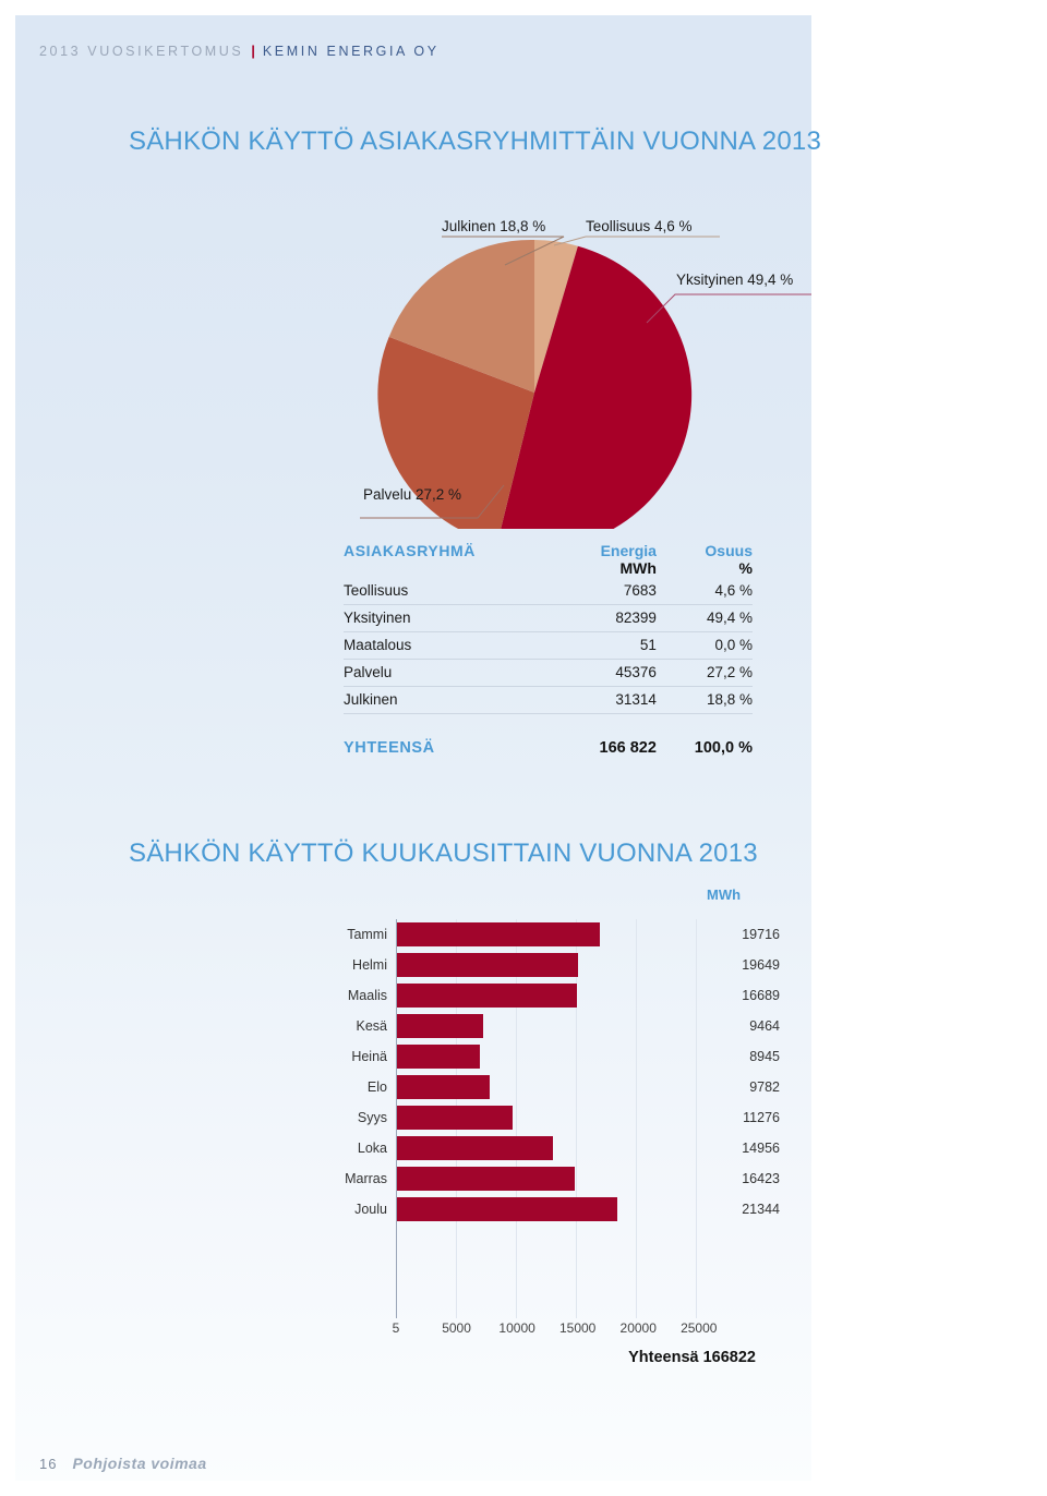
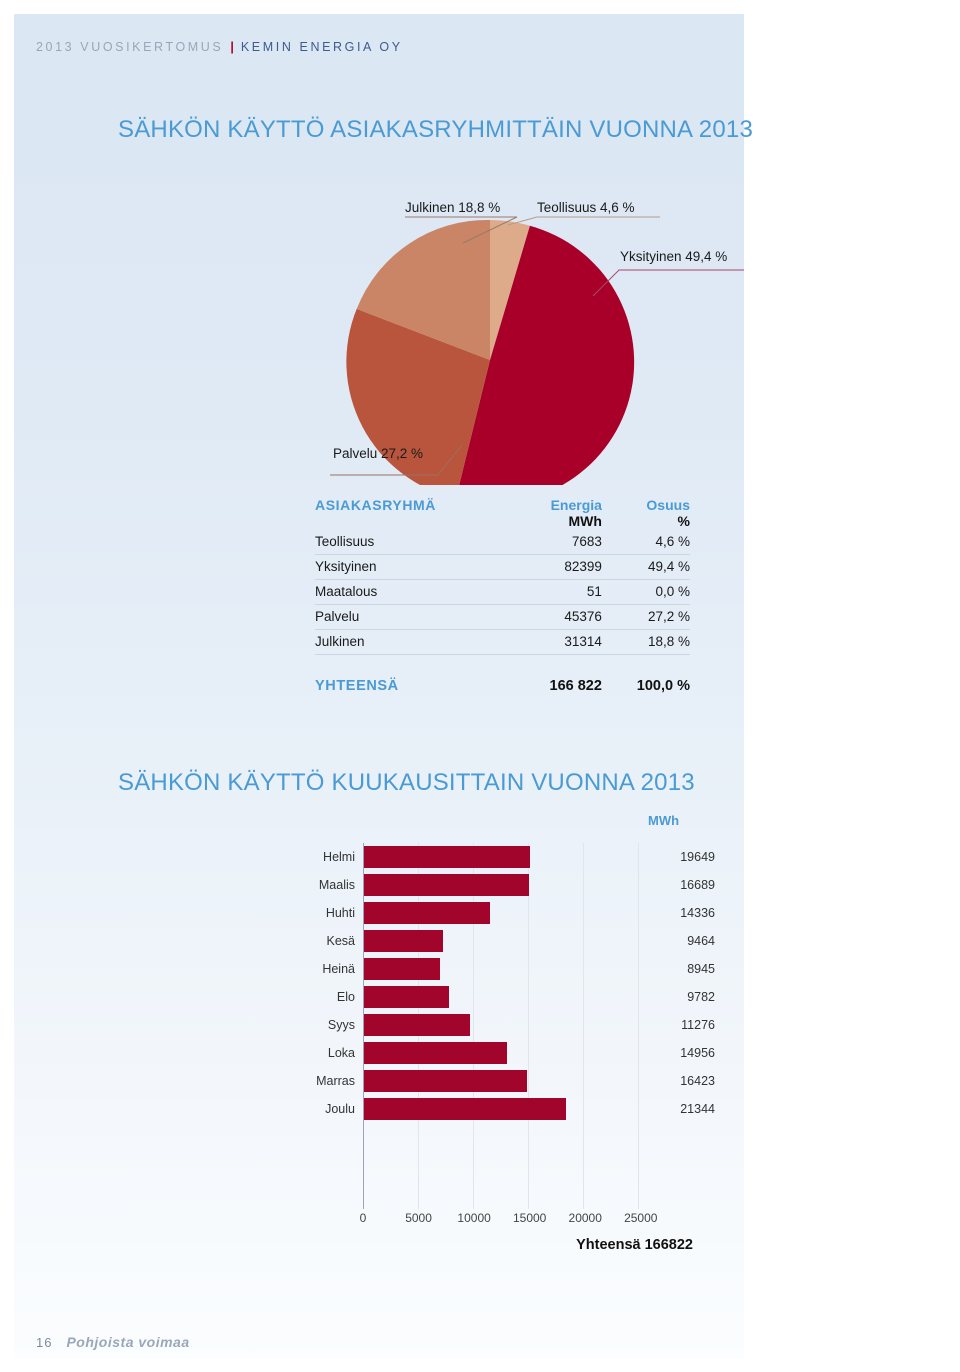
  2013 VUOSIKERTOMUS | KEMIN ENERGIA OY
  SÄHKÖN KÄYTTÖ ASIAKASRYHMITTÄIN VUONNA 2013
  Julkinen 18,8 %
  Teollisuus 4,6 %
  Yksityinen 49,4 %
  Palvelu 27,2 %
  ASIAKASRYHMÄ	Energia	Osuus
  	MWh	%
  Teollisuus	7683	4,6 %
  Yksityinen	82399	49,4 %
  Maatalous	51	0,0 %
  Palvelu	45376	27,2 %
  Julkinen	31314	18,8 %
  YHTEENSÄ	166 822	100,0 %
  SÄHKÖN KÄYTTÖ KUUKAUSITTAIN VUONNA 2013
  MWh
- Tammi
- 19716
  Helmi
  19649
  Maalis
  16689
+ Huhti
+ 14336
  Kesä
  9464
  Heinä
  8945
  Elo
  9782
  Syys
  11276
  Loka
  14956
  Marras
  16423
  Joulu
  21344
- 5
+ 0
  5000
  10000
  15000
  20000
  25000
  Yhteensä 166822
  16
  Pohjoista voimaa
